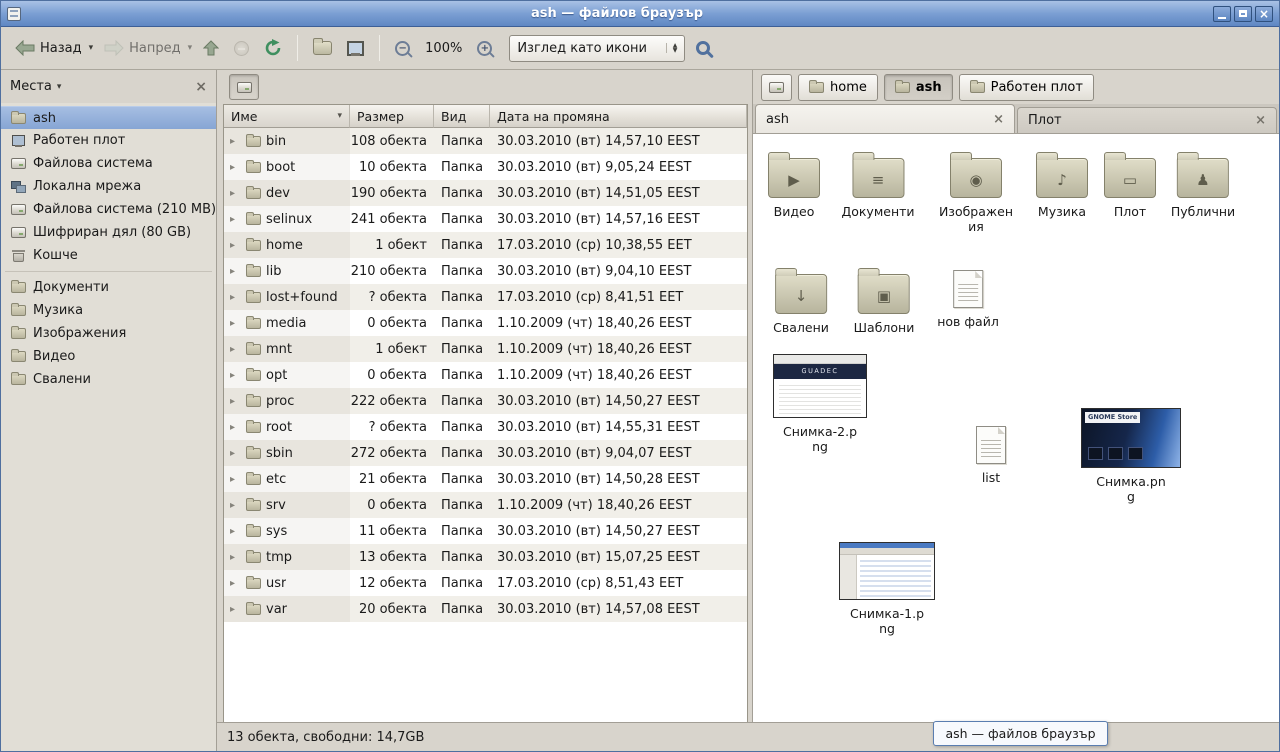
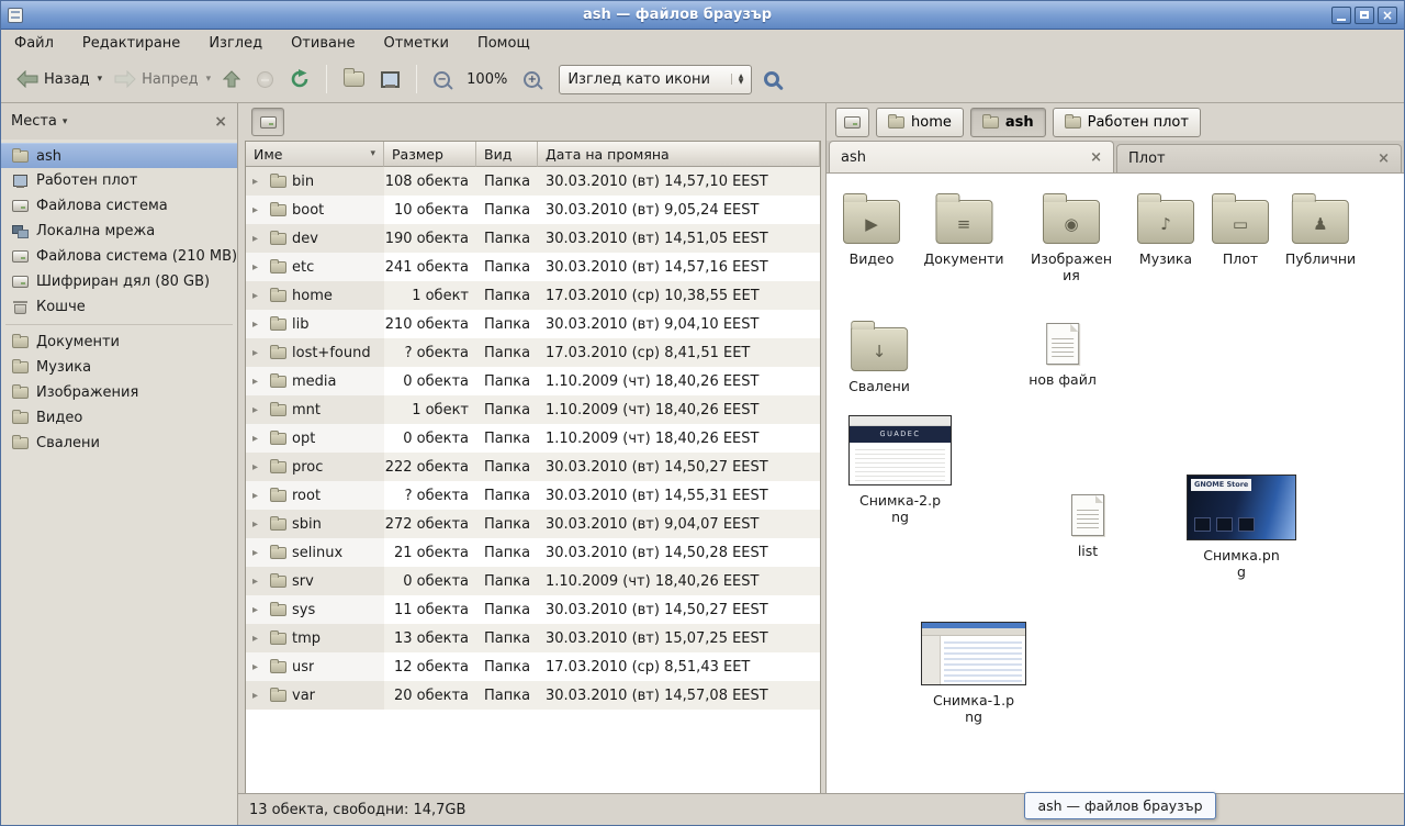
  ash — файлов браузър
  ×
+ Файл
+ Редактиране
+ Изглед
+ Отиване
+ Отметки
+ Помощ
  Назад
  ▾
  Напред
  ▾
  −
  100%
  +
  Изглед като икони
  Места
  ▾
  ×
  ash
  Работен плот
  Файлова система
  Локална мрежа
  Файлова система (210 MB)
  Шифриран дял (80 GB)
  Кошче
  Документи
  Музика
  Изображения
  Видео
  Свалени
  Име
  ▾
  Размер
  Вид
  Дата на промяна
  ▸
  bin
  108 обекта
  Папка
  30.03.2010 (вт) 14,57,10 EEST
  ▸
  boot
  10 обекта
  Папка
  30.03.2010 (вт) 9,05,24 EEST
  ▸
  dev
  190 обекта
  Папка
  30.03.2010 (вт) 14,51,05 EEST
  ▸
- selinux
+ etc
  241 обекта
  Папка
  30.03.2010 (вт) 14,57,16 EEST
  ▸
  home
  1 обект
  Папка
  17.03.2010 (ср) 10,38,55 EET
  ▸
  lib
  210 обекта
  Папка
  30.03.2010 (вт) 9,04,10 EEST
  ▸
  lost+found
  ? обекта
  Папка
  17.03.2010 (ср) 8,41,51 EET
  ▸
  media
  0 обекта
  Папка
  1.10.2009 (чт) 18,40,26 EEST
  ▸
  mnt
  1 обект
  Папка
  1.10.2009 (чт) 18,40,26 EEST
  ▸
  opt
  0 обекта
  Папка
  1.10.2009 (чт) 18,40,26 EEST
  ▸
  proc
  222 обекта
  Папка
  30.03.2010 (вт) 14,50,27 EEST
  ▸
  root
  ? обекта
  Папка
  30.03.2010 (вт) 14,55,31 EEST
  ▸
  sbin
  272 обекта
  Папка
  30.03.2010 (вт) 9,04,07 EEST
  ▸
- etc
+ selinux
  21 обекта
  Папка
  30.03.2010 (вт) 14,50,28 EEST
  ▸
  srv
  0 обекта
  Папка
  1.10.2009 (чт) 18,40,26 EEST
  ▸
  sys
  11 обекта
  Папка
  30.03.2010 (вт) 14,50,27 EEST
  ▸
  tmp
  13 обекта
  Папка
  30.03.2010 (вт) 15,07,25 EEST
  ▸
  usr
  12 обекта
  Папка
  17.03.2010 (ср) 8,51,43 EET
  ▸
  var
  20 обекта
  Папка
  30.03.2010 (вт) 14,57,08 EEST
  home
  ash
  Работен плот
  ash
  ×
  Плот
  ×
  ▶
  Видео
  ≡
  Документи
  ◉
  Изображения
  ♪
  Музика
  ▭
  Плот
  ♟
  Публични
  ↓
  Свалени
- ▣
- Шаблони
  нов файл
  GUADEC
  Снимка-2.png
  list
  GNOME Store
  Снимка.png
  Снимка-1.png
  13 обекта, свободни: 14,7GB
  ash — файлов браузър
